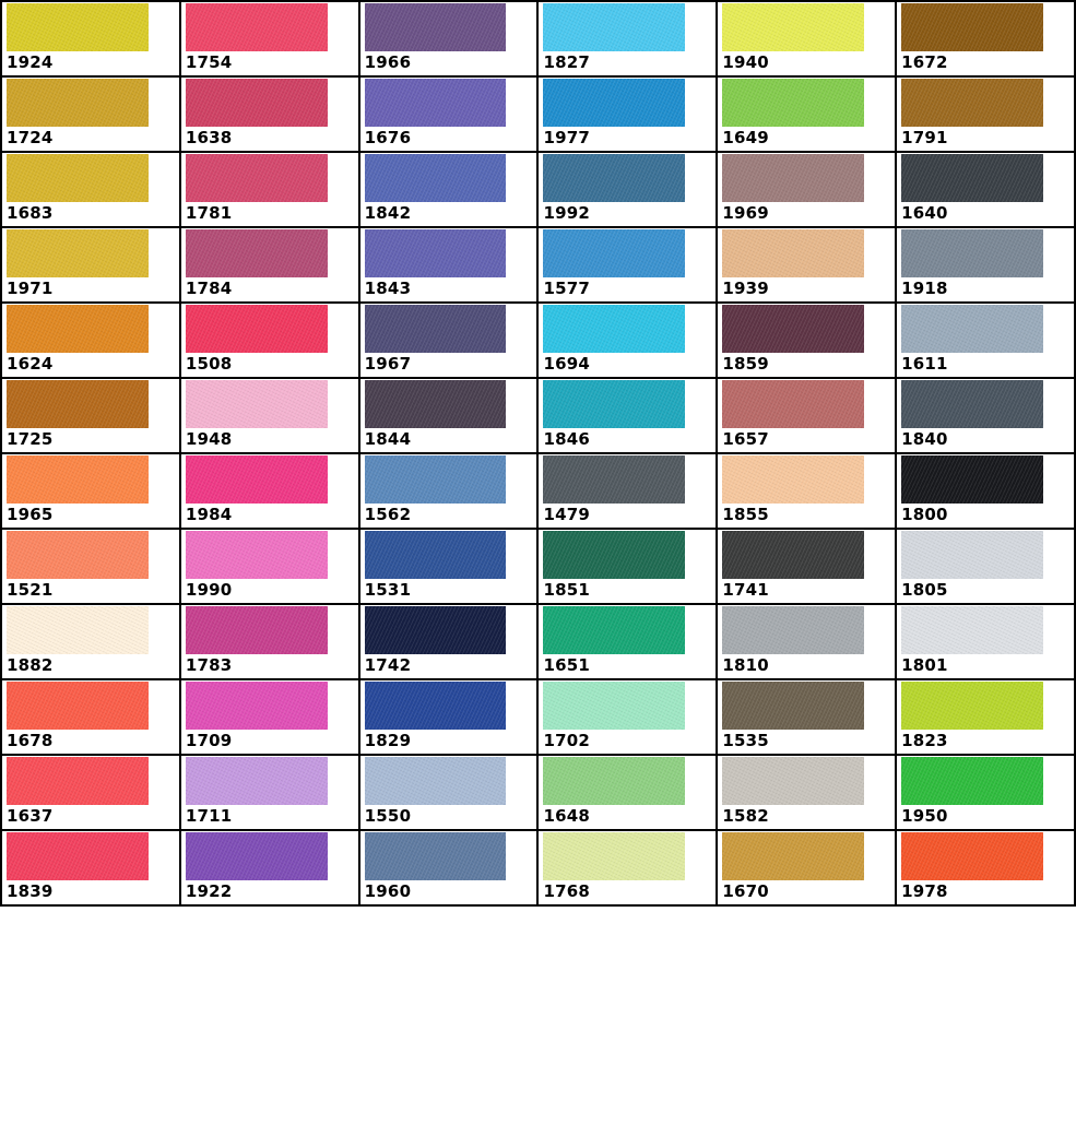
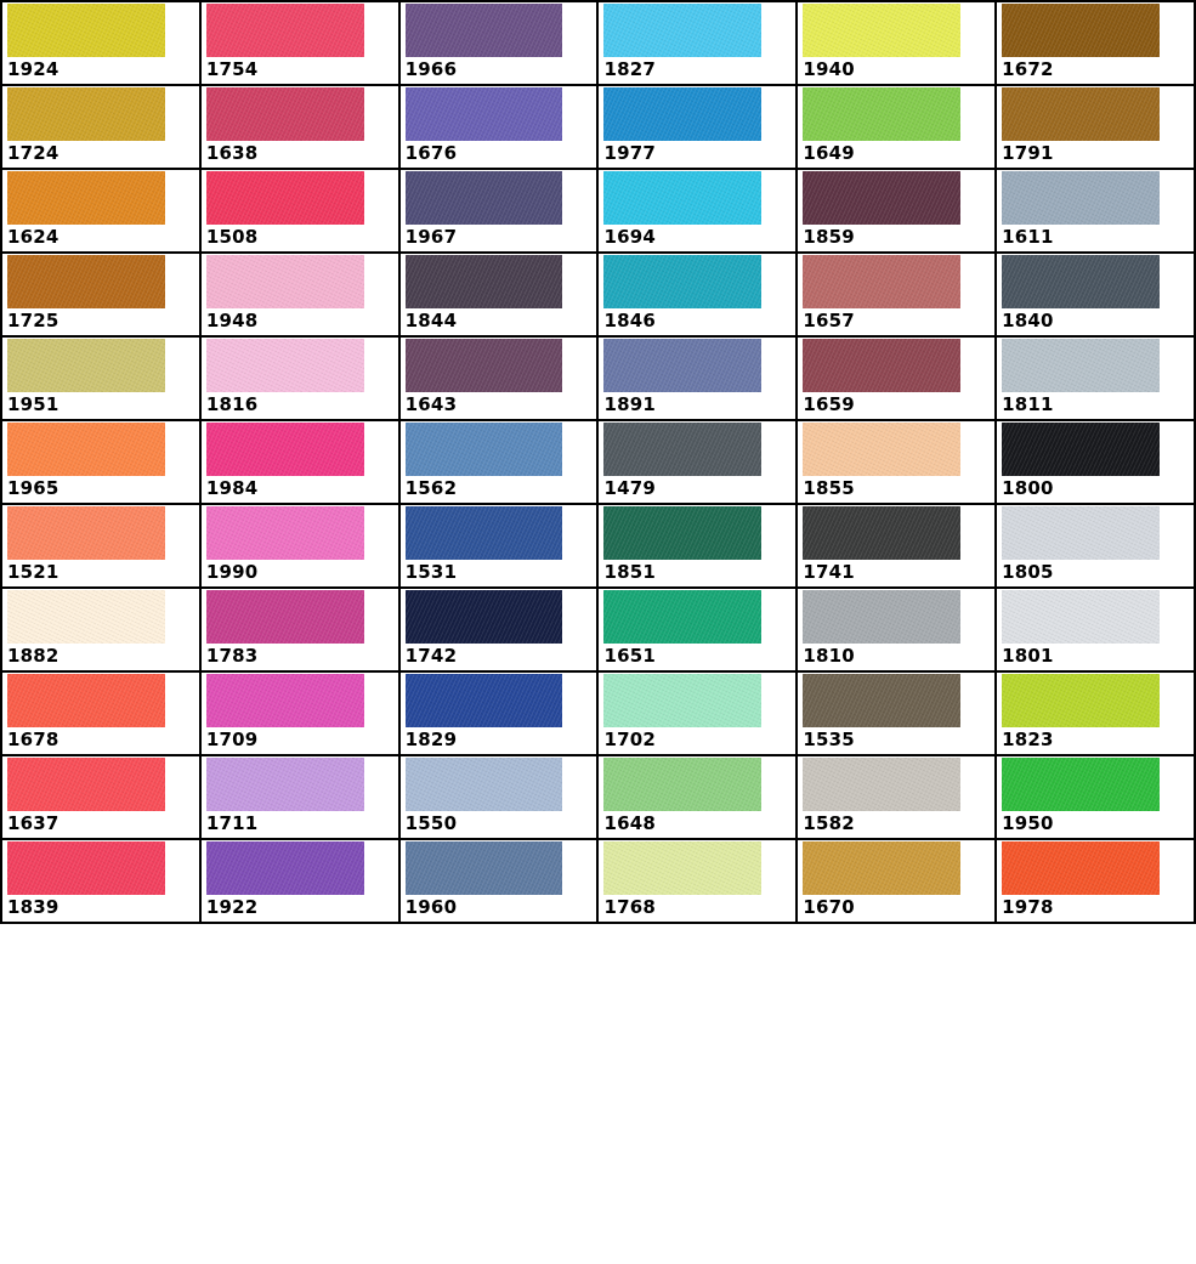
  1924	1754	1966	1827	1940	1672
  1724	1638	1676	1977	1649	1791
- 1683	1781	1842	1992	1969	1640
- 1971	1784	1843	1577	1939	1918
  1624	1508	1967	1694	1859	1611
  1725	1948	1844	1846	1657	1840
+ 1951	1816	1643	1891	1659	1811
  1965	1984	1562	1479	1855	1800
  1521	1990	1531	1851	1741	1805
  1882	1783	1742	1651	1810	1801
  1678	1709	1829	1702	1535	1823
  1637	1711	1550	1648	1582	1950
  1839	1922	1960	1768	1670	1978
